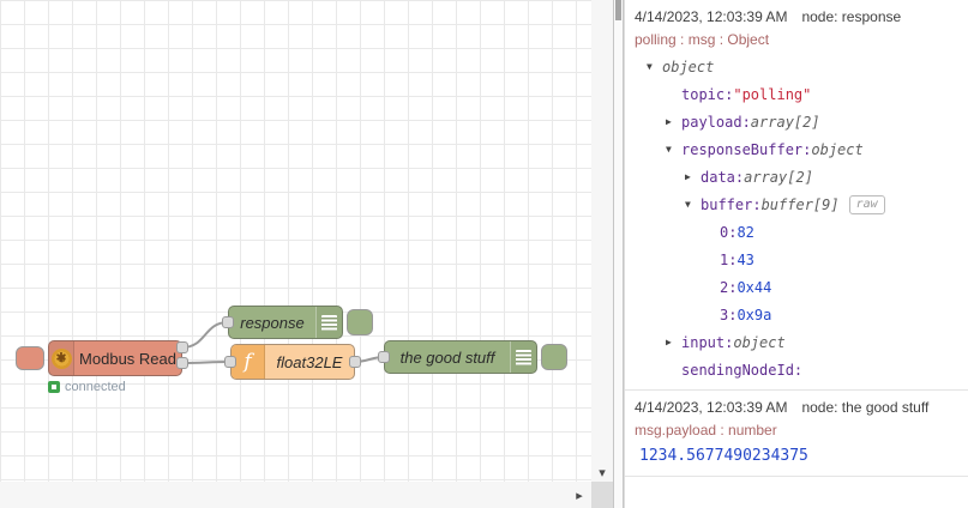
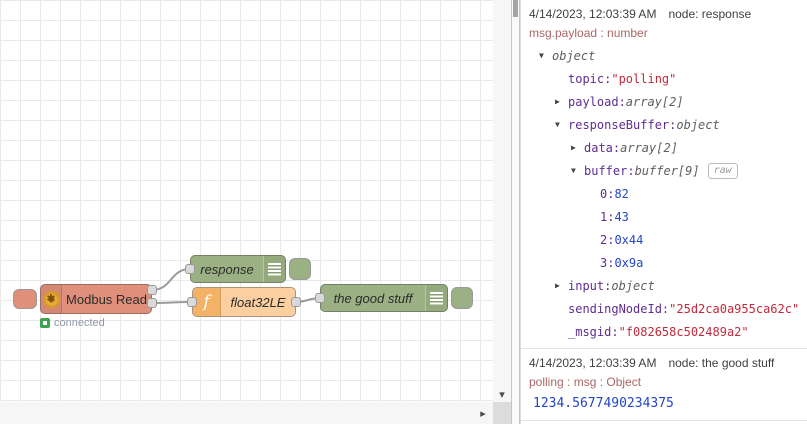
  ✱
  Modbus Read
  connected
  response
  f
  float32LE
  the good stuff
  ▾
  ▸
  4/14/2023, 12:03:39 AM node: response
- polling : msg : Object
+ msg.payload : number
  ▼
  object
  topic:
  "polling"
  ▶
  payload:
  array[2]
  ▼
  responseBuffer:
  object
  ▶
  data:
  array[2]
  ▼
  buffer:
  buffer[9]
  raw
  0:
  82
  1:
  43
  2:
  0x44
  3:
  0x9a
  ▶
  input:
  object
  sendingNodeId:
+ "25d2ca0a955ca62c"
+ _msgid:
+ "f082658c502489a2"
  4/14/2023, 12:03:39 AM node: the good stuff
- msg.payload : number
+ polling : msg : Object
  1234.5677490234375
